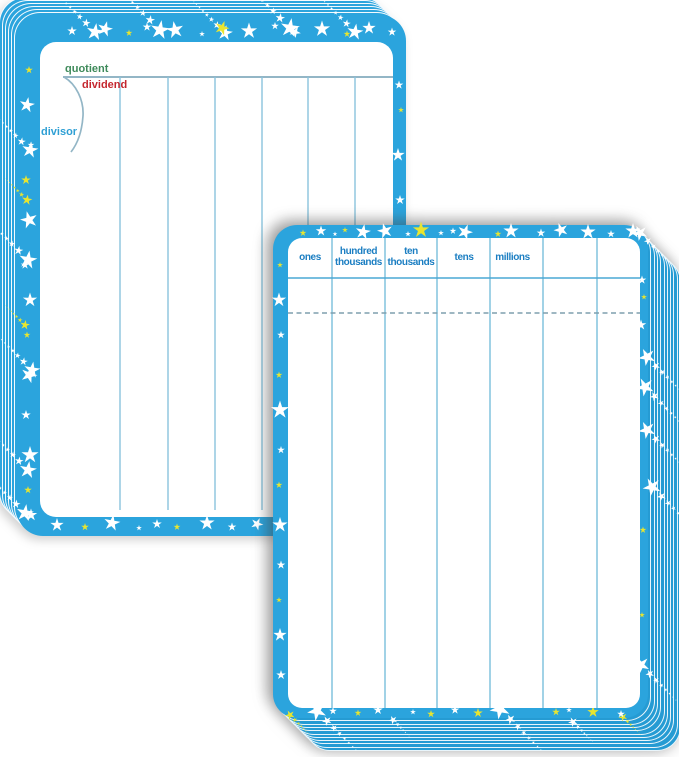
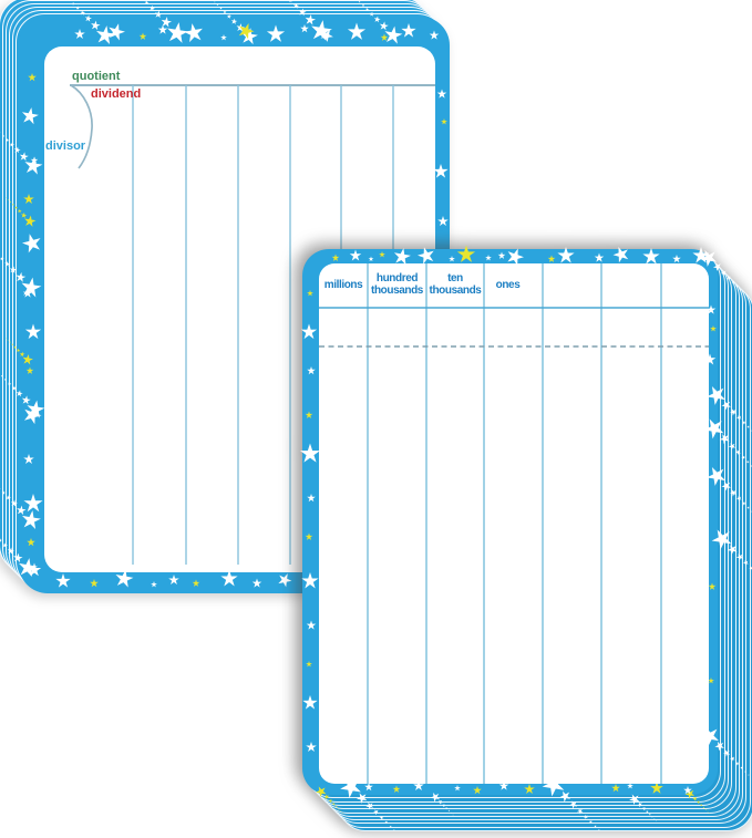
  quotient
  dividend
  divisor
- ones
+ millions
  hundred thousands
  ten thousands
- tens
- millions
+ ones
